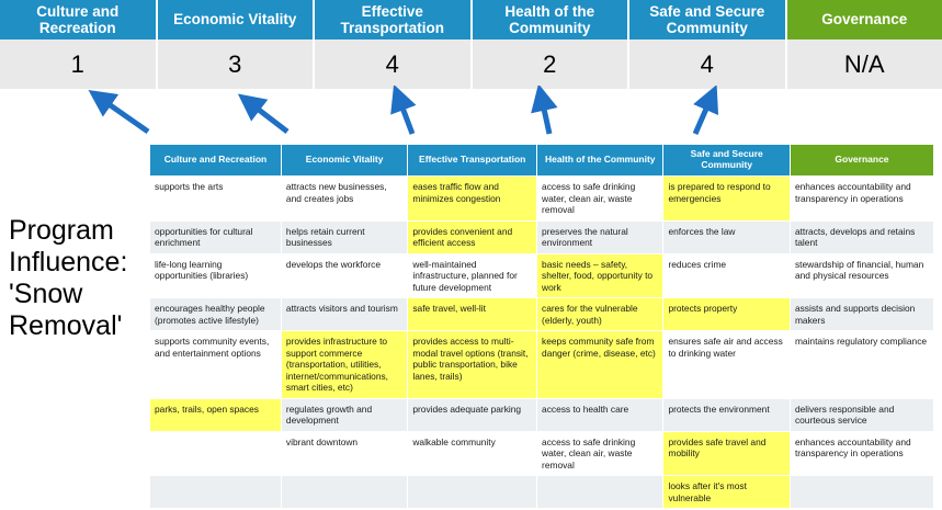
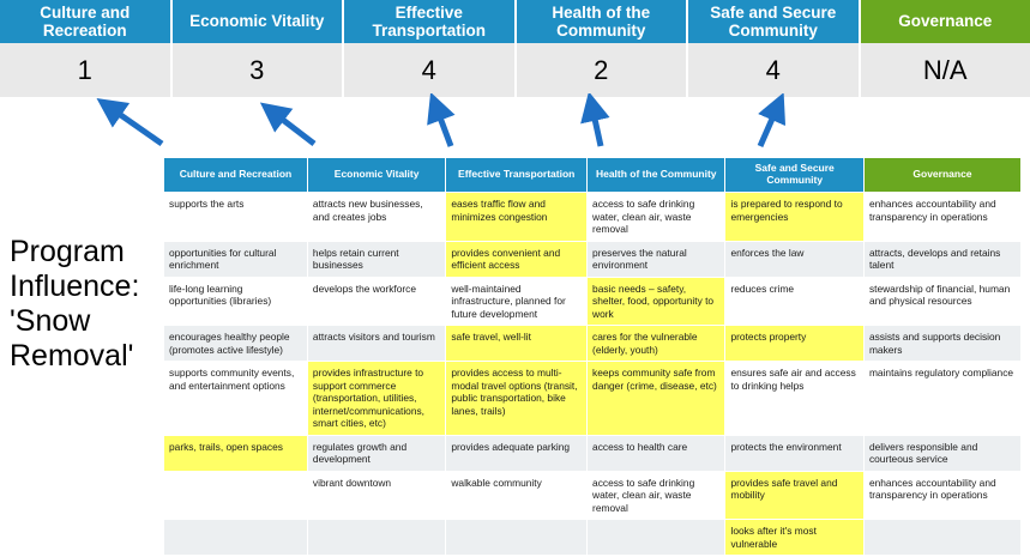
  Culture and Recreation
  Economic Vitality
  Effective Transportation
  Health of the Community
  Safe and Secure Community
  Governance
  1
  3
  4
  2
  4
  N/A
  Program Influence: 'Snow Removal'
  Culture and Recreation	Economic Vitality	Effective Transportation	Health of the Community	Safe and Secure Community	Governance
  supports the arts	attracts new businesses, and creates jobs	eases traffic flow and minimizes congestion	access to safe drinking water, clean air, waste removal	is prepared to respond to emergencies	enhances accountability and transparency in operations
  opportunities for cultural enrichment	helps retain current businesses	provides convenient and efficient access	preserves the natural environment	enforces the law	attracts, develops and retains talent
  life-long learning opportunities (libraries)	develops the workforce	well-maintained infrastructure, planned for future development	basic needs – safety, shelter, food, opportunity to work	reduces crime	stewardship of financial, human and physical resources
  encourages healthy people (promotes active lifestyle)	attracts visitors and tourism	safe travel, well-lit	cares for the vulnerable (elderly, youth)	protects property	assists and supports decision makers
- supports community events, and entertainment options	provides infrastructure to support commerce (transportation, utilities, internet/communications, smart cities, etc)	provides access to multi-modal travel options (transit, public transportation, bike lanes, trails)	keeps community safe from danger (crime, disease, etc)	ensures safe air and access to drinking water	maintains regulatory compliance
+ supports community events, and entertainment options	provides infrastructure to support commerce (transportation, utilities, internet/communications, smart cities, etc)	provides access to multi-modal travel options (transit, public transportation, bike lanes, trails)	keeps community safe from danger (crime, disease, etc)	ensures safe air and access to drinking helps	maintains regulatory compliance
  parks, trails, open spaces	regulates growth and development	provides adequate parking	access to health care	protects the environment	delivers responsible and courteous service
  	vibrant downtown	walkable community	access to safe drinking water, clean air, waste removal	provides safe travel and mobility	enhances accountability and transparency in operations
  				looks after it's most vulnerable
